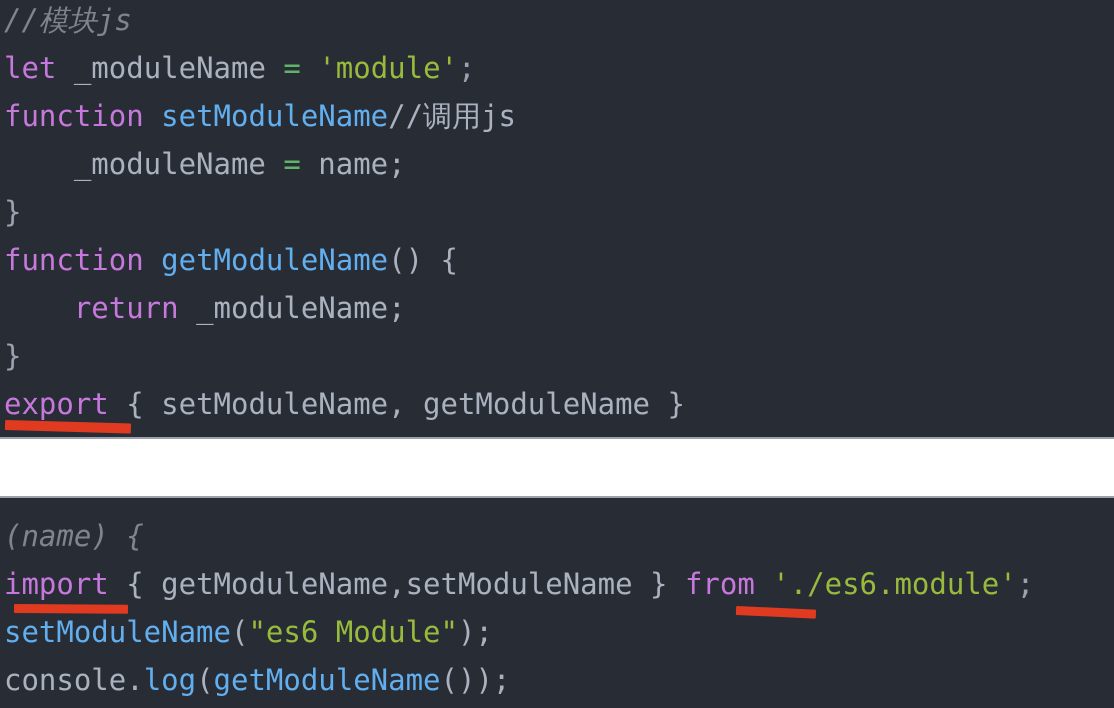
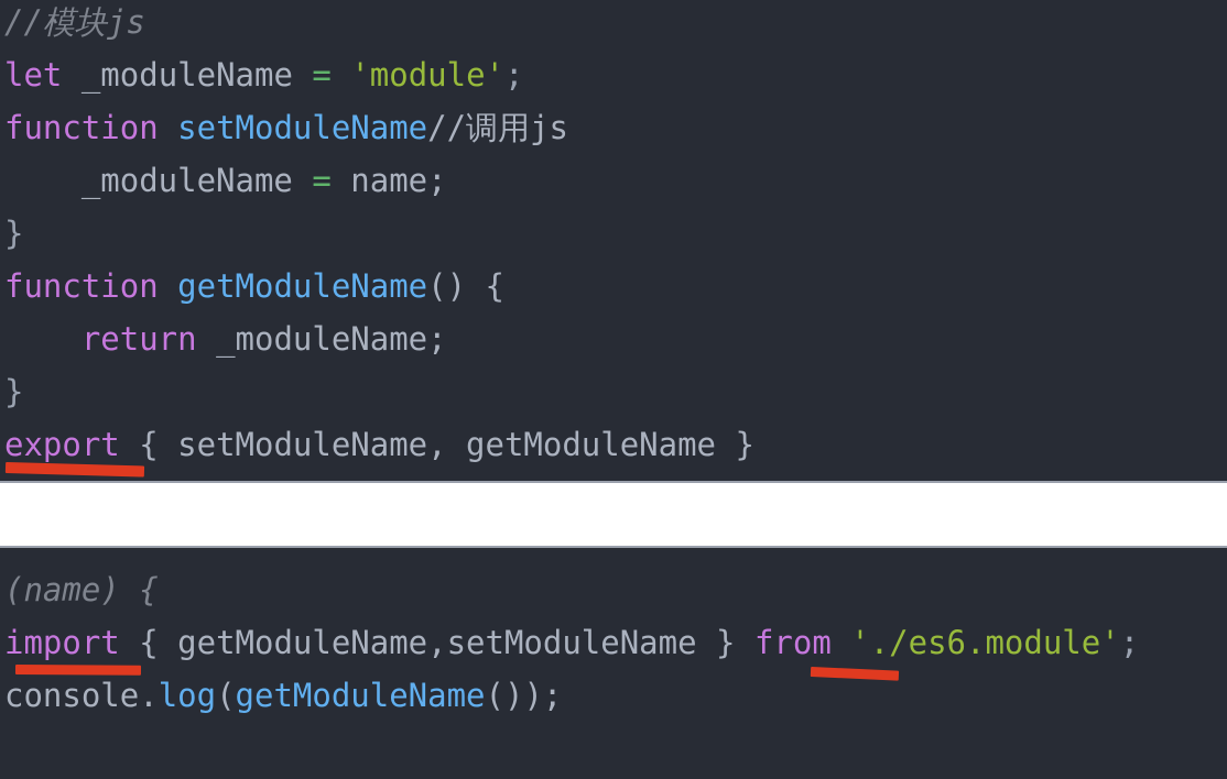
  //模块js
  let _moduleName = 'module';
  function setModuleName//调用js
  _moduleName = name;
  }
  function getModuleName() {
  return _moduleName;
  }
  export { setModuleName, getModuleName }
  (name) {
  import { getModuleName,setModuleName } from './es6.module';
- setModuleName("es6 Module");
  console.log(getModuleName());
